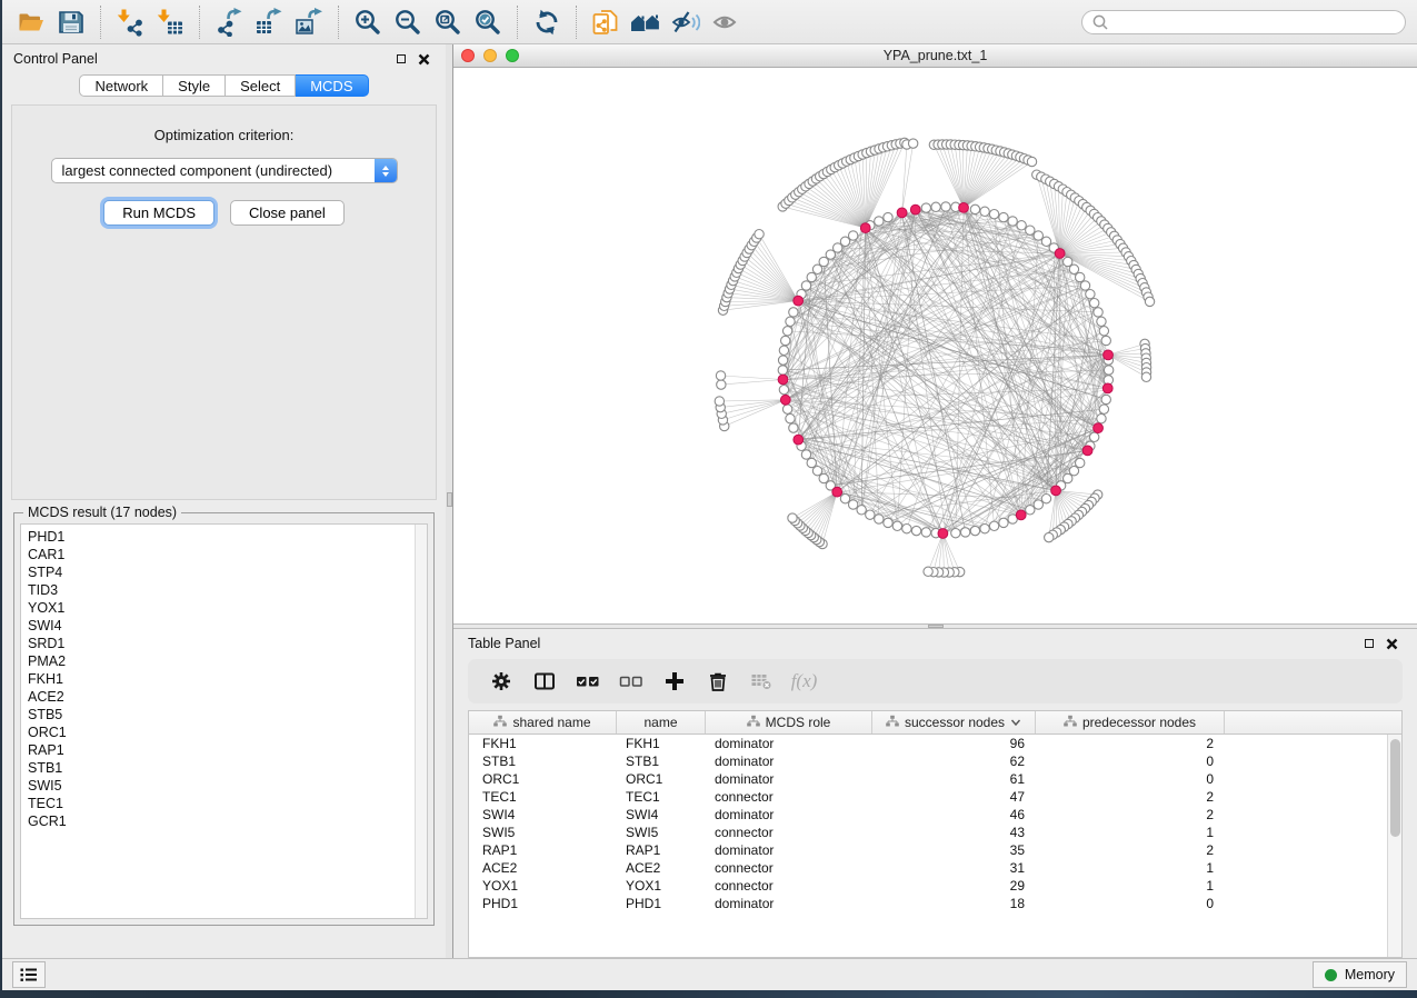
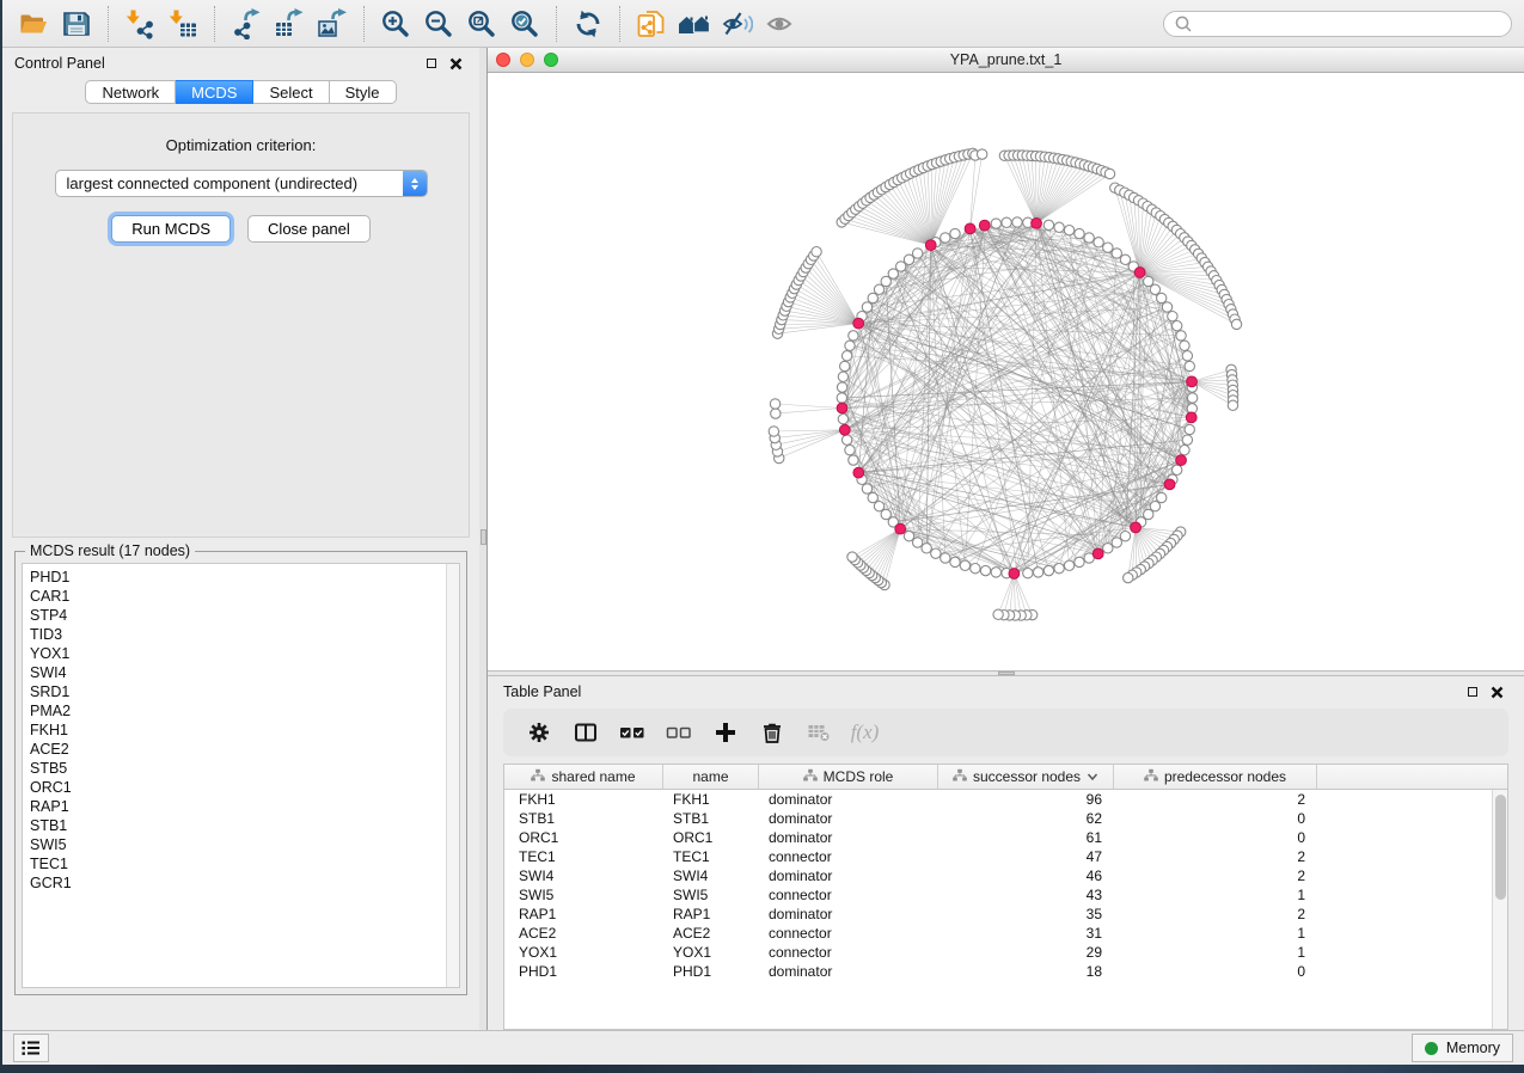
  Control Panel
  Network
- Style
+ MCDS
  Select
- MCDS
+ Style
  Optimization criterion:
  largest connected component (undirected)
  Run MCDS
  Close panel
  MCDS result (17 nodes)
  PHD1
  CAR1
  STP4
  TID3
  YOX1
  SWI4
  SRD1
  PMA2
  FKH1
  ACE2
  STB5
  ORC1
  RAP1
  STB1
  SWI5
  TEC1
  GCR1
  YPA_prune.txt_1
  Table Panel
  f(x)
  shared name
  name
  MCDS role
  successor nodes
  predecessor nodes
  FKH1
  FKH1
  dominator
  96
  2
  STB1
  STB1
  dominator
  62
  0
  ORC1
  ORC1
  dominator
  61
  0
  TEC1
  TEC1
  connector
  47
  2
  SWI4
  SWI4
  dominator
  46
  2
  SWI5
  SWI5
  connector
  43
  1
  RAP1
  RAP1
  dominator
  35
  2
  ACE2
  ACE2
  connector
  31
  1
  YOX1
  YOX1
  connector
  29
  1
  PHD1
  PHD1
  dominator
  18
  0
  Memory
